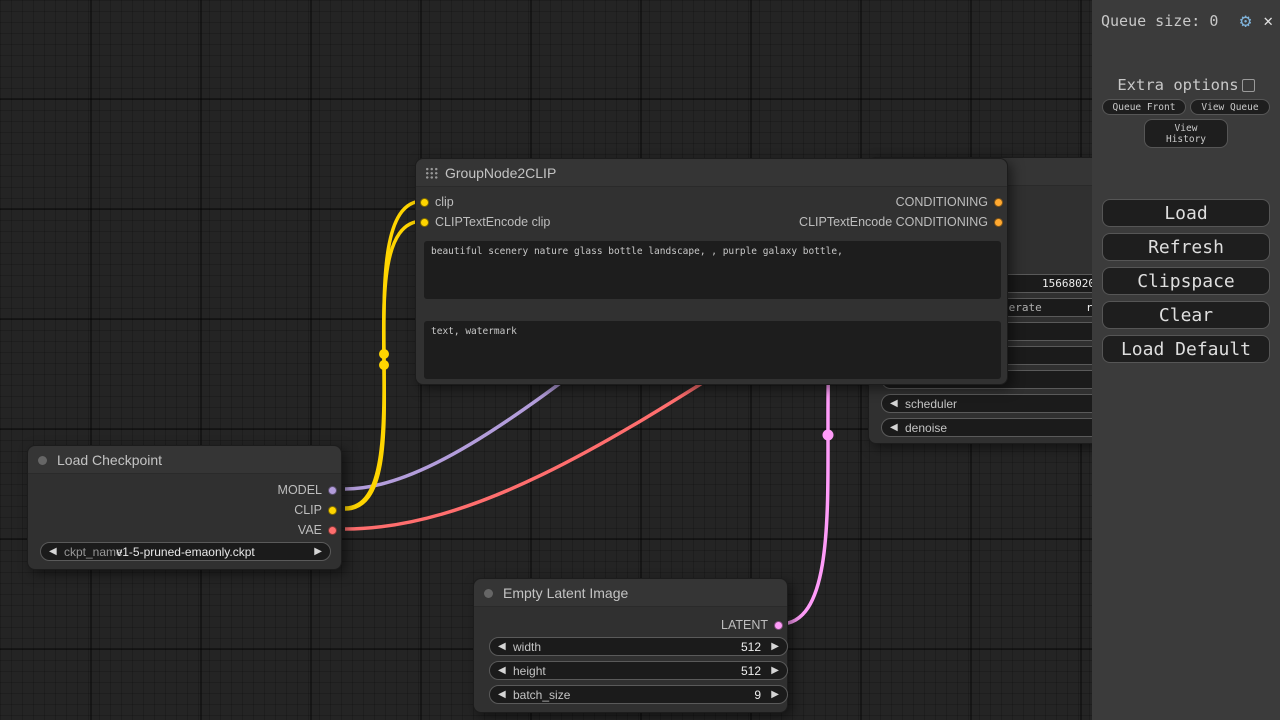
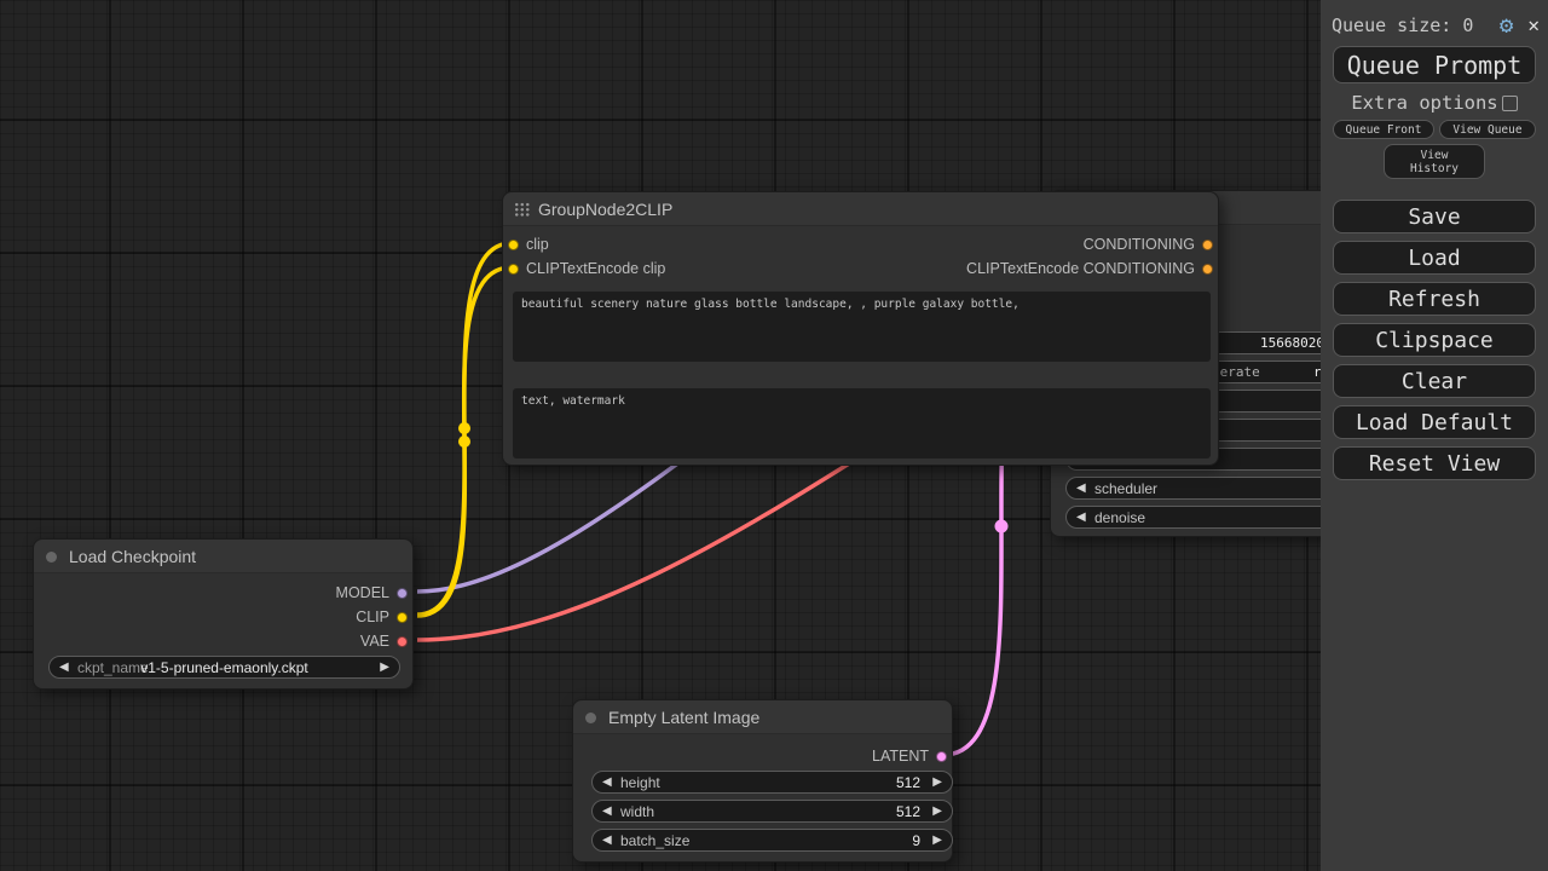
  1566802
  ◀
  scheduler
  ◀
  denoise
  GroupNode2CLIP
  clip
  CLIPTextEncode clip
  CONDITIONING
  CLIPTextEncode CONDITIONING
  beautiful scenery nature glass bottle landscape, , purple galaxy bottle,
  text, watermark
  Load Checkpoint
  MODEL
  CLIP
  VAE
  ◀
  ckpt_name
  v1-5-pruned-emaonly.ckpt
  ▶
  Empty Latent Image
  LATENT
  ◀
- width
+ height
  512
  ▶
  ◀
- height
+ width
  512
  ▶
  ◀
  batch_size
  9
  ▶
  Queue size: 0
  ⚙
  ✕
+ Queue Prompt
  Extra options
  Queue Front
  View Queue
  View
  History
+ Save
  Load
  Refresh
  Clipspace
  Clear
  Load Default
+ Reset View
